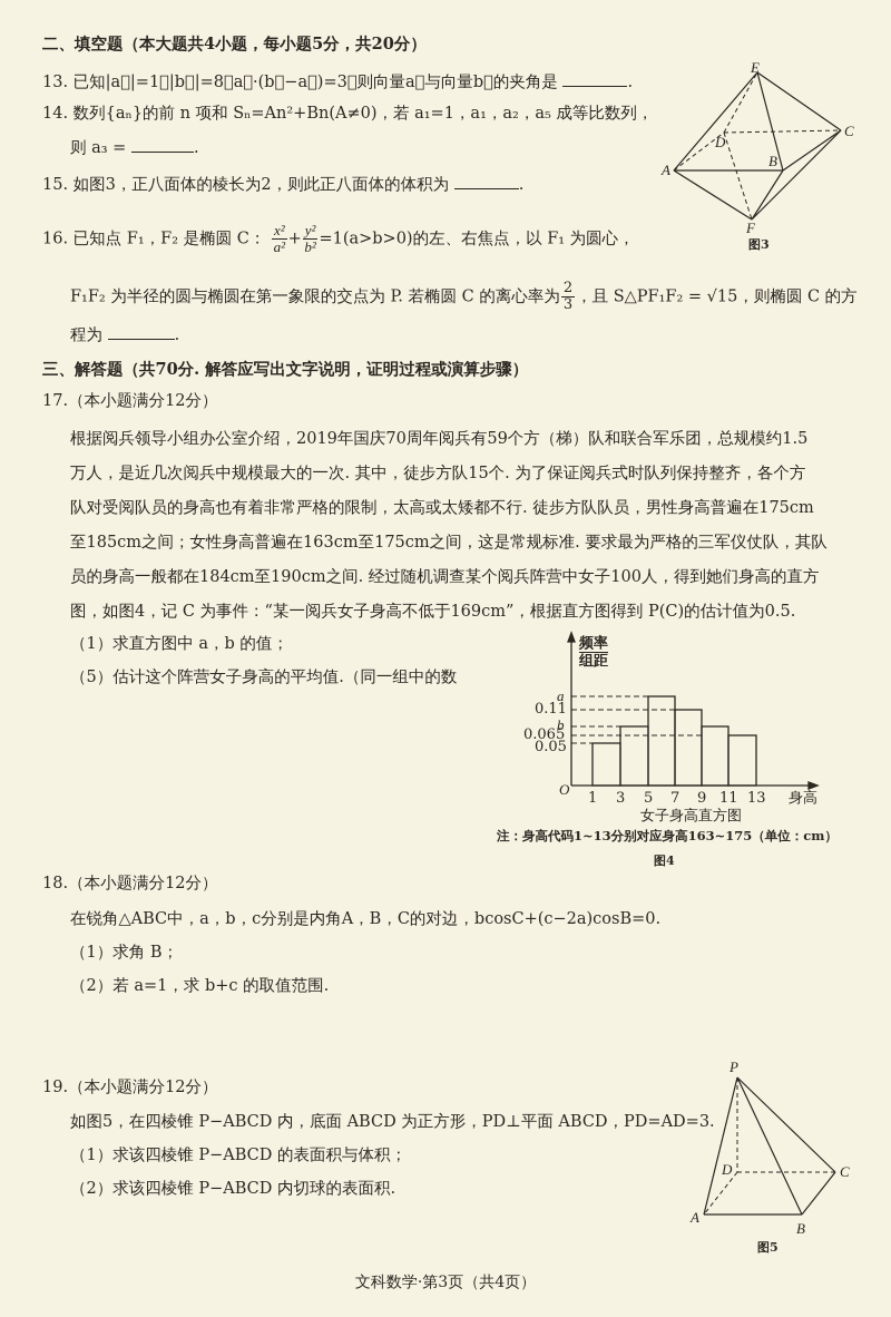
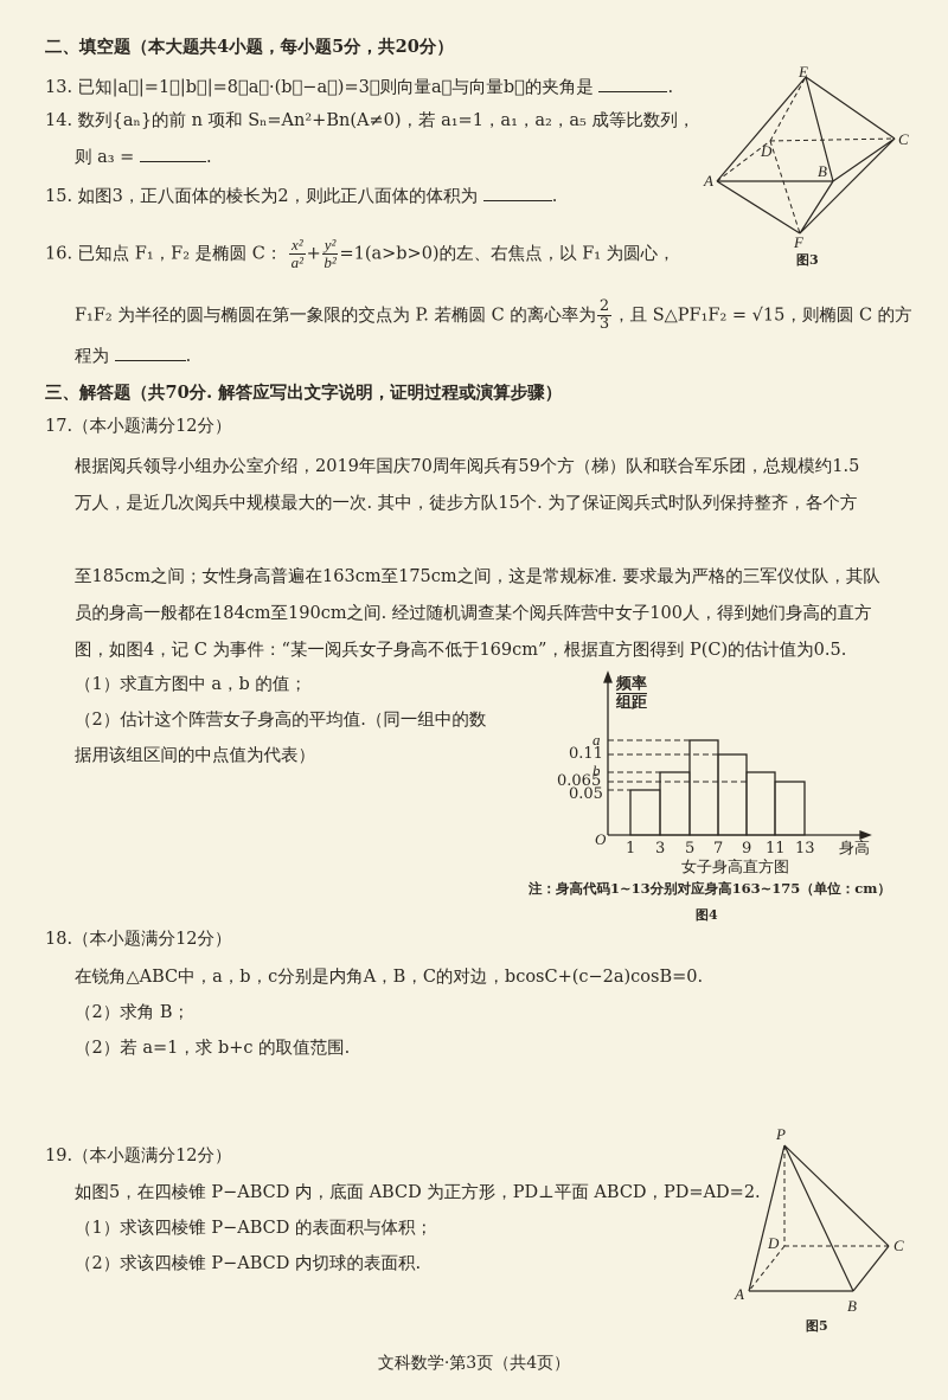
  二、填空题（本大题共4小题，每小题5分，共20分）
  13. 已知|a⃗|=1，|b⃗|=8，a⃗·(b⃗−a⃗)=3，则向量a⃗与向量b⃗的夹角是 .
  14. 数列{aₙ}的前 n 项和 Sₙ=An²+Bn(A≠0)，若 a₁=1，a₁，a₂，a₅ 成等比数列，
  则 a₃ = .
  E
  A
  D
  B
  C
  F
  图3
  15. 如图3，正八面体的棱长为2，则此正八面体的体积为 .
  16. 已知点 F₁，F₂ 是椭圆 C：
  x²
  a²
  +
  y²
  b²
  =1(a>b>0)的左、右焦点，以 F₁ 为圆心，
  F₁F₂ 为半径的圆与椭圆在第一象限的交点为 P. 若椭圆 C 的离心率为
  2
  3
  ，且 S△PF₁F₂ = √15，则椭圆 C 的方
  程为 .
  三、解答题（共70分. 解答应写出文字说明，证明过程或演算步骤）
  17.（本小题满分12分）
  根据阅兵领导小组办公室介绍，2019年国庆70周年阅兵有59个方（梯）队和联合军乐团，总规模约1.5
  万人，是近几次阅兵中规模最大的一次. 其中，徒步方队15个. 为了保证阅兵式时队列保持整齐，各个方
- 队对受阅队员的身高也有着非常严格的限制，太高或太矮都不行. 徒步方队队员，男性身高普遍在175cm
  至185cm之间；女性身高普遍在163cm至175cm之间，这是常规标准. 要求最为严格的三军仪仗队，其队
  员的身高一般都在184cm至190cm之间. 经过随机调查某个阅兵阵营中女子100人，得到她们身高的直方
  图，如图4，记 C 为事件：“某一阅兵女子身高不低于169cm”，根据直方图得到 P(C)的估计值为0.5.
  （1）求直方图中 a，b 的值；
- （5）估计这个阵营女子身高的平均值.（同一组中的数
+ （2）估计这个阵营女子身高的平均值.（同一组中的数
+ 据用该组区间的中点值为代表）
  频率
  组距
  a
  0.11
  b
  0.065
  0.05
  O
  1
  3
  5
  7
  9
  11
  13
  身高
  女子身高直方图
  注：身高代码1~13分别对应身高163~175（单位：cm）
  图4
  18.（本小题满分12分）
  在锐角△ABC中，a，b，c分别是内角A，B，C的对边，bcosC+(c−2a)cosB=0.
- （1）求角 B；
+ （2）求角 B；
  （2）若 a=1，求 b+c 的取值范围.
  19.（本小题满分12分）
- 如图5，在四棱锥 P−ABCD 内，底面 ABCD 为正方形，PD⊥平面 ABCD，PD=AD=3.
+ 如图5，在四棱锥 P−ABCD 内，底面 ABCD 为正方形，PD⊥平面 ABCD，PD=AD=2.
  （1）求该四棱锥 P−ABCD 的表面积与体积；
  （2）求该四棱锥 P−ABCD 内切球的表面积.
  P
  D
  C
  A
  B
  图5
  文科数学·第3页（共4页）
